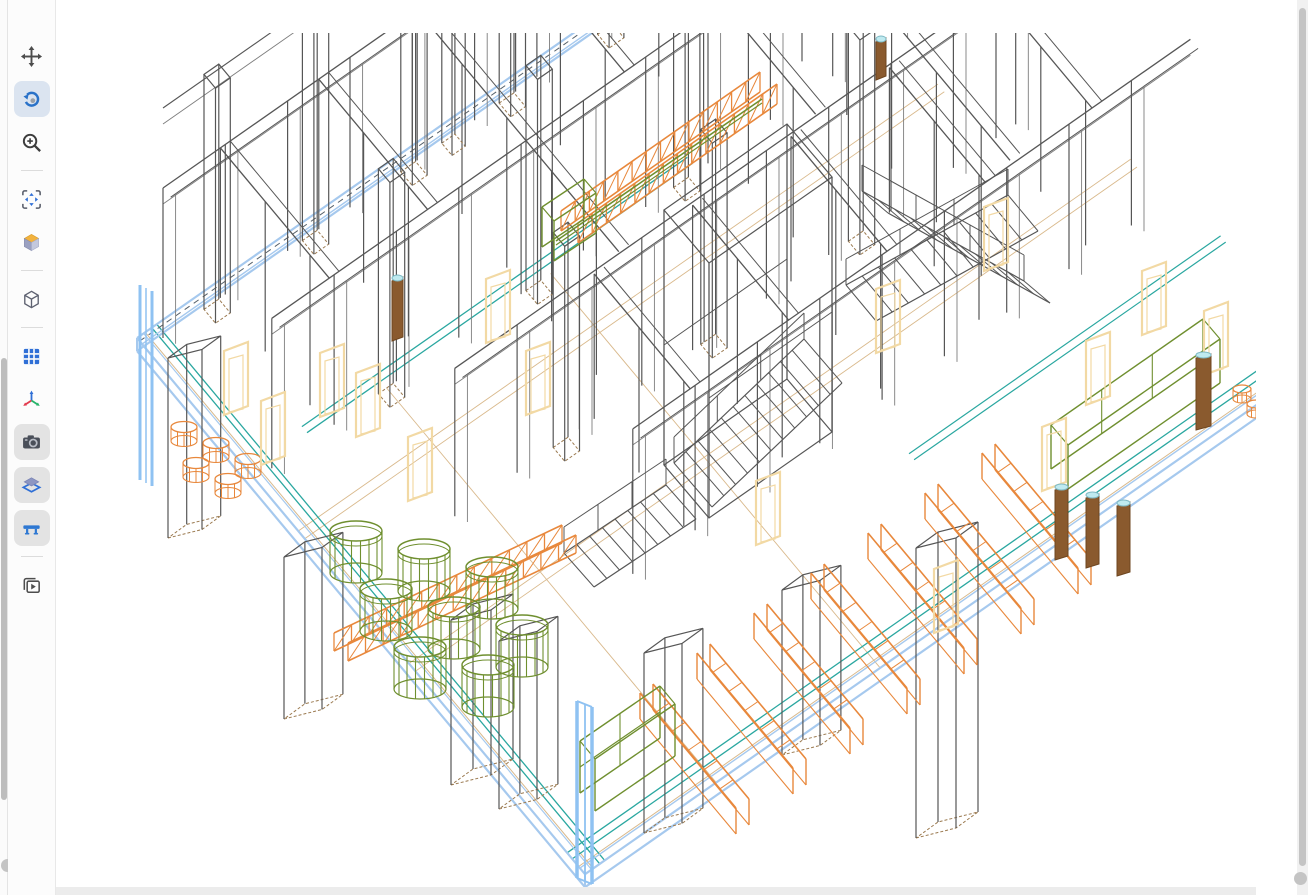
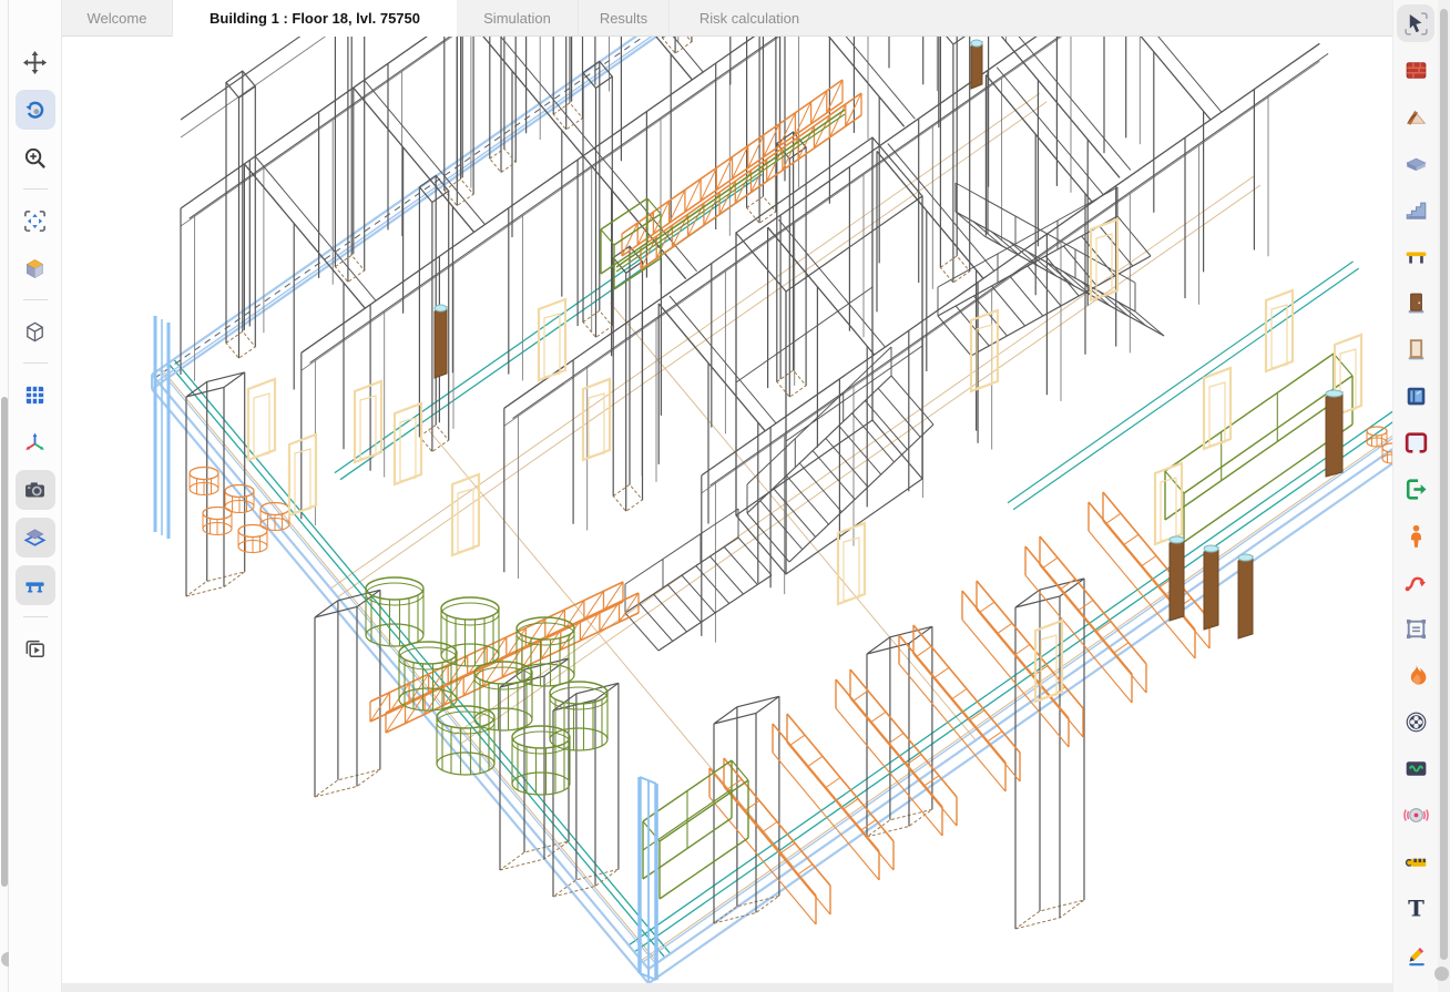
+ Welcome
+ Building 1 : Floor 18, lvl. 75750
+ Simulation
+ Results
+ Risk calculation
+ T
